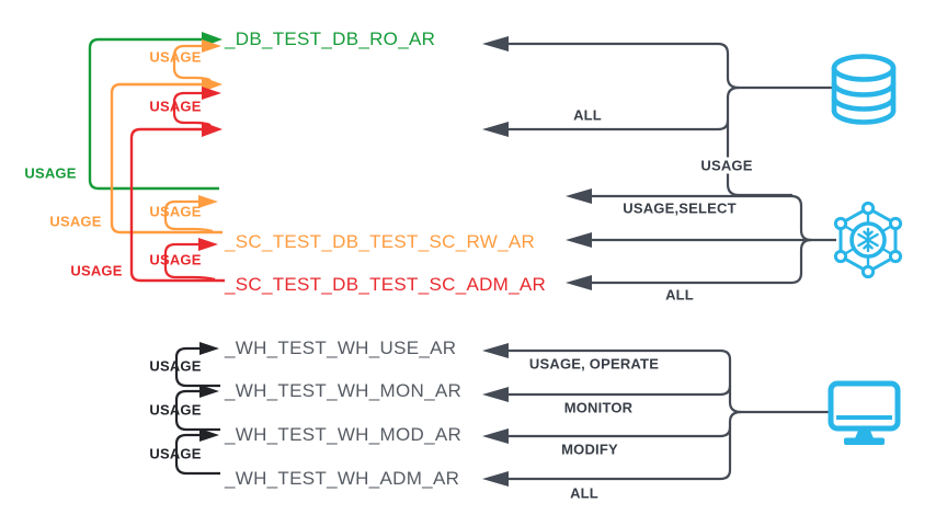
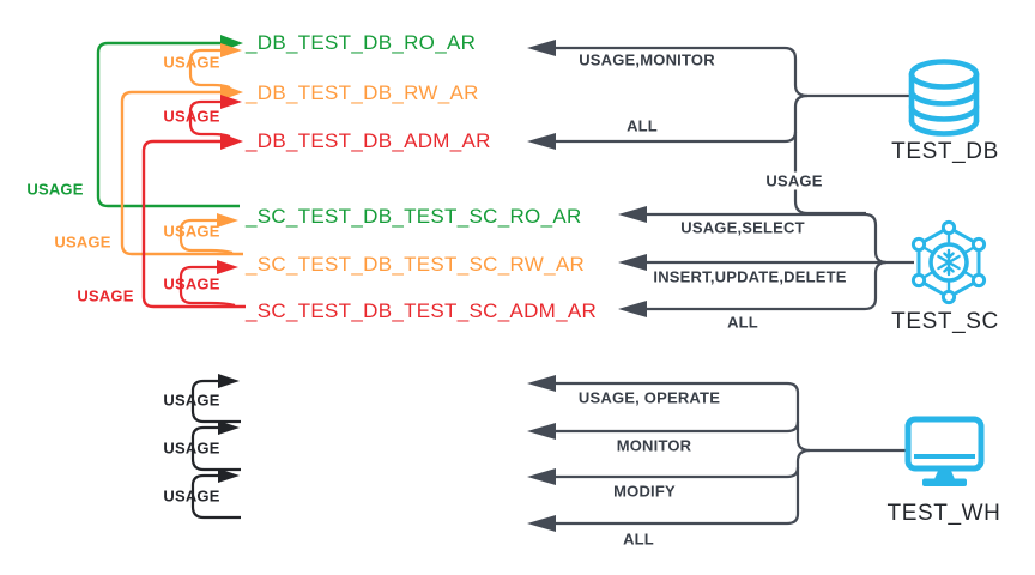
  _DB_TEST_DB_RO_AR
+ _DB_TEST_DB_RW_AR
+ _DB_TEST_DB_ADM_AR
+ _SC_TEST_DB_TEST_SC_RO_AR
  _SC_TEST_DB_TEST_SC_RW_AR
  _SC_TEST_DB_TEST_SC_ADM_AR
- _WH_TEST_WH_USE_AR
- _WH_TEST_WH_MON_AR
- _WH_TEST_WH_MOD_AR
- _WH_TEST_WH_ADM_AR
  USAGE
  USAGE
  USAGE
  USAGE
  USAGE
  USAGE
  USAGE
  USAGE
  USAGE
  USAGE
+ USAGE,MONITOR
  ALL
  USAGE
  USAGE,SELECT
+ INSERT,UPDATE,DELETE
  ALL
  USAGE, OPERATE
  MONITOR
  MODIFY
  ALL
+ TEST_DB
+ TEST_SC
+ TEST_WH
